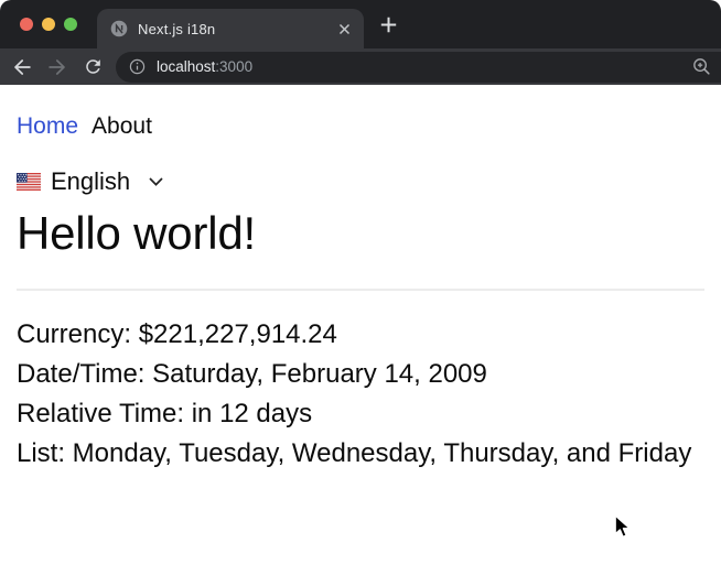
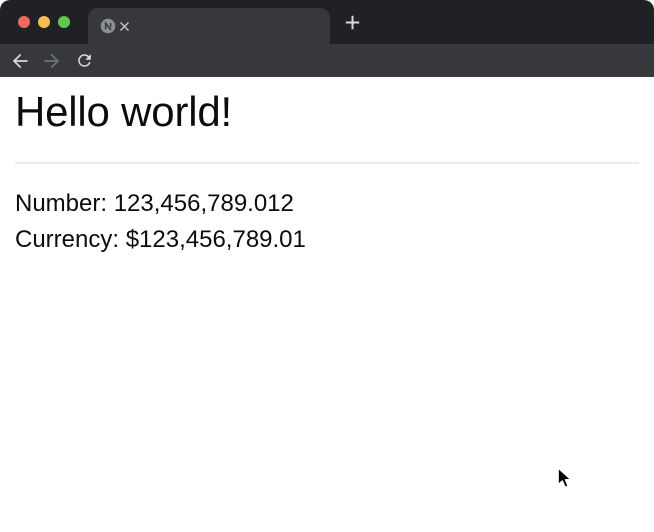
- Next.js i18n
- localhost:3000
- Home
- About
- English
  Hello world!
+ Number: 123,456,789.012
- Currency: $221,227,914.24
+ Currency: $123,456,789.01
- Date/Time: Saturday, February 14, 2009
- Relative Time: in 12 days
- List: Monday, Tuesday, Wednesday, Thursday, and Friday
